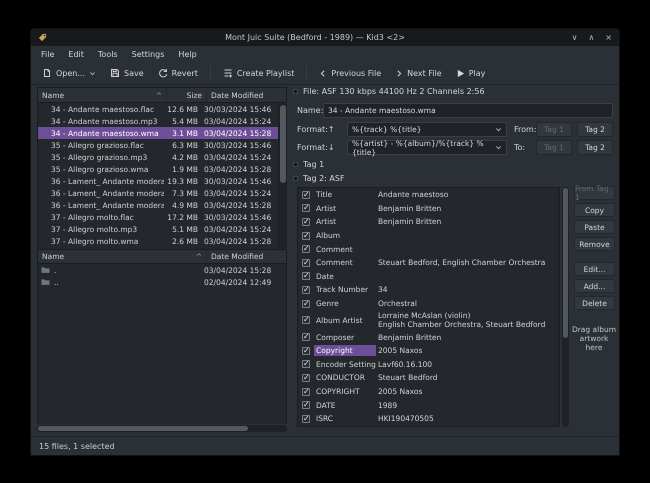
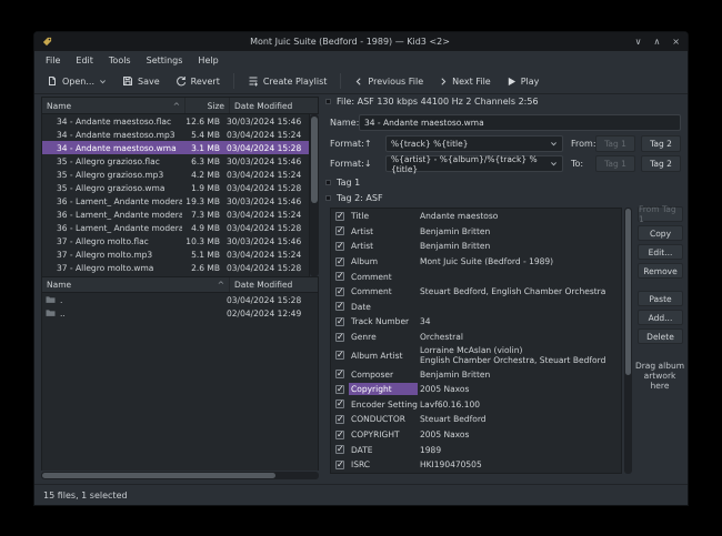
  Mont Juic Suite (Bedford - 1989) — Kid3 <2>
  ∨
  ∧
  ×
  File
  Edit
  Tools
  Settings
  Help
  Open...
  Save
  Revert
  Create Playlist
  Previous File
  Next File
  Play
  Name
  ^
  Size
  Date Modified
  34 - Andante maestoso.flac
  12.6 MB
  30/03/2024 15:46
  34 - Andante maestoso.mp3
  5.4 MB
  03/04/2024 15:24
  34 - Andante maestoso.wma
  3.1 MB
  03/04/2024 15:28
  35 - Allegro grazioso.flac
  6.3 MB
  30/03/2024 15:46
  35 - Allegro grazioso.mp3
  4.2 MB
  03/04/2024 15:24
  35 - Allegro grazioso.wma
  1.9 MB
  03/04/2024 15:28
  36 - Lament_ Andante modera
  19.3 MB
  30/03/2024 15:46
  36 - Lament_ Andante modera
  7.3 MB
  03/04/2024 15:24
  36 - Lament_ Andante modera
  4.9 MB
  03/04/2024 15:28
  37 - Allegro molto.flac
- 17.2 MB
+ 10.3 MB
  30/03/2024 15:46
  37 - Allegro molto.mp3
  5.1 MB
  03/04/2024 15:24
  37 - Allegro molto.wma
  2.6 MB
  03/04/2024 15:28
  Name
  ^
  Date Modified
  .
  03/04/2024 15:28
  ..
  02/04/2024 12:49
  File: ASF 130 kbps 44100 Hz 2 Channels 2:56
  Name:
  34 - Andante maestoso.wma
  Format:↑
  %{track} %{title}
  From
  Tag 1
  Tag 2
  Format:↓
  %{artist} - %{album}/%{track} %{title}
  To:
  Tag 1
  Tag 2
  Tag 1
  Tag 2: ASF
  Title
  Andante maestoso
  Artist
  Benjamin Britten
  Artist
  Benjamin Britten
  Album
+ Mont Juic Suite (Bedford - 1989)
  Comment
  Comment
  Steuart Bedford, English Chamber Orchestra
  Date
  Track Number
  34
  Genre
  Orchestral
  Album Artist
  Lorraine McAslan (violin)
  English Chamber Orchestra, Steuart Bedford
  Composer
  Benjamin Britten
  Copyright
  2005 Naxos
  Encoder Setting
  Lavf60.16.100
  CONDUCTOR
  Steuart Bedford
  COPYRIGHT
  2005 Naxos
  DATE
  1989
  ISRC
  HKI190470505
  From Tag 1
  Copy
- Paste
+ Edit...
  Remove
- Edit...
+ Paste
  Add...
  Delete
  Drag album artwork here
  15 files, 1 selected
